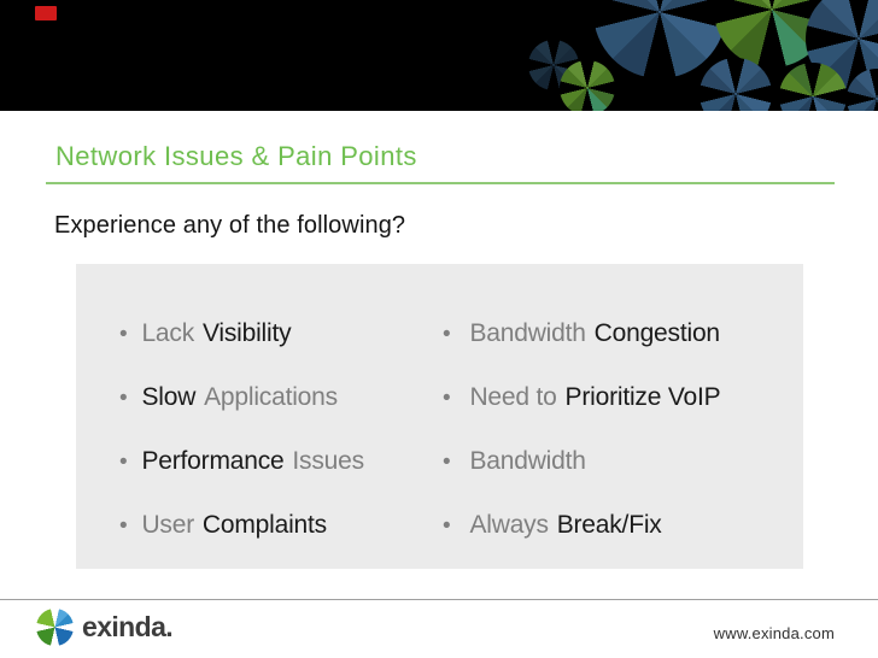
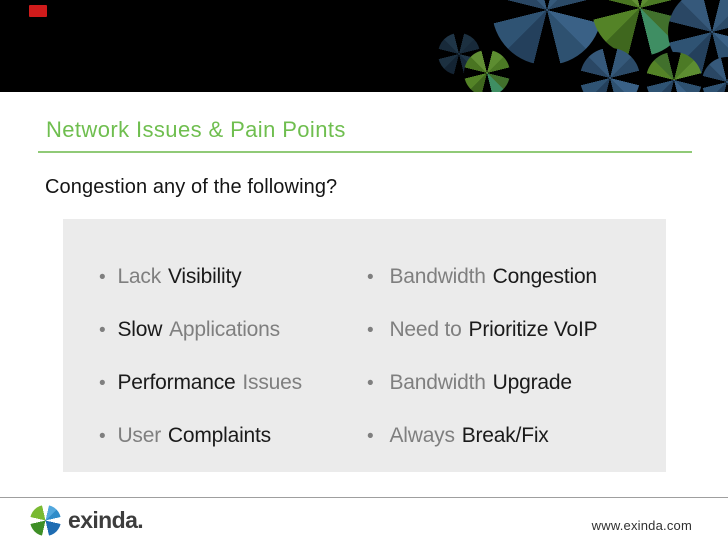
  Network Issues & Pain Points
- Experience any of the following?
+ Congestion any of the following?
  •
  Lack
  Visibility
  •
  Slow
  Applications
  •
  Performance
  Issues
  •
  User
  Complaints
  •
  Bandwidth
  Congestion
  •
  Need to
  Prioritize VoIP
  •
  Bandwidth
+ Upgrade
  •
  Always
  Break/Fix
  exinda.
  www.exinda.com
